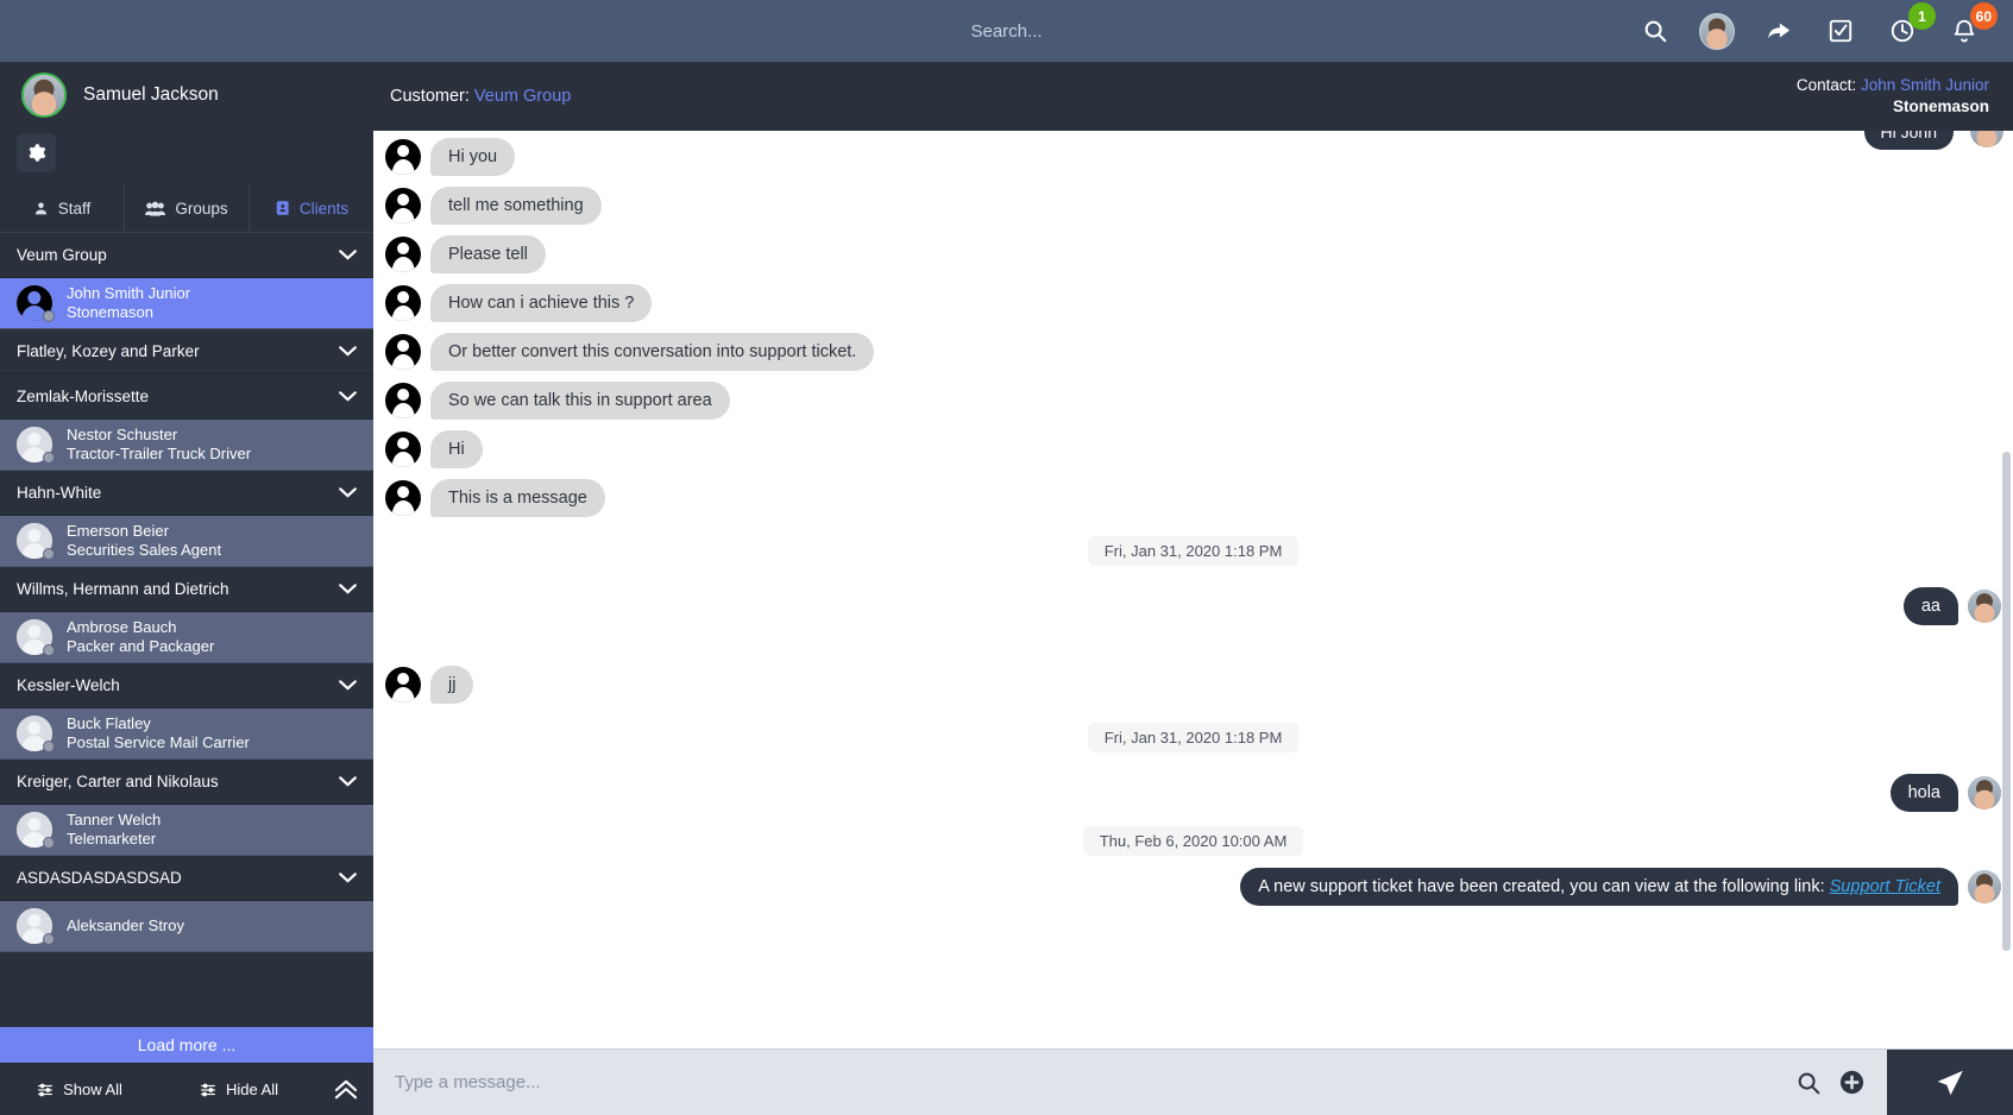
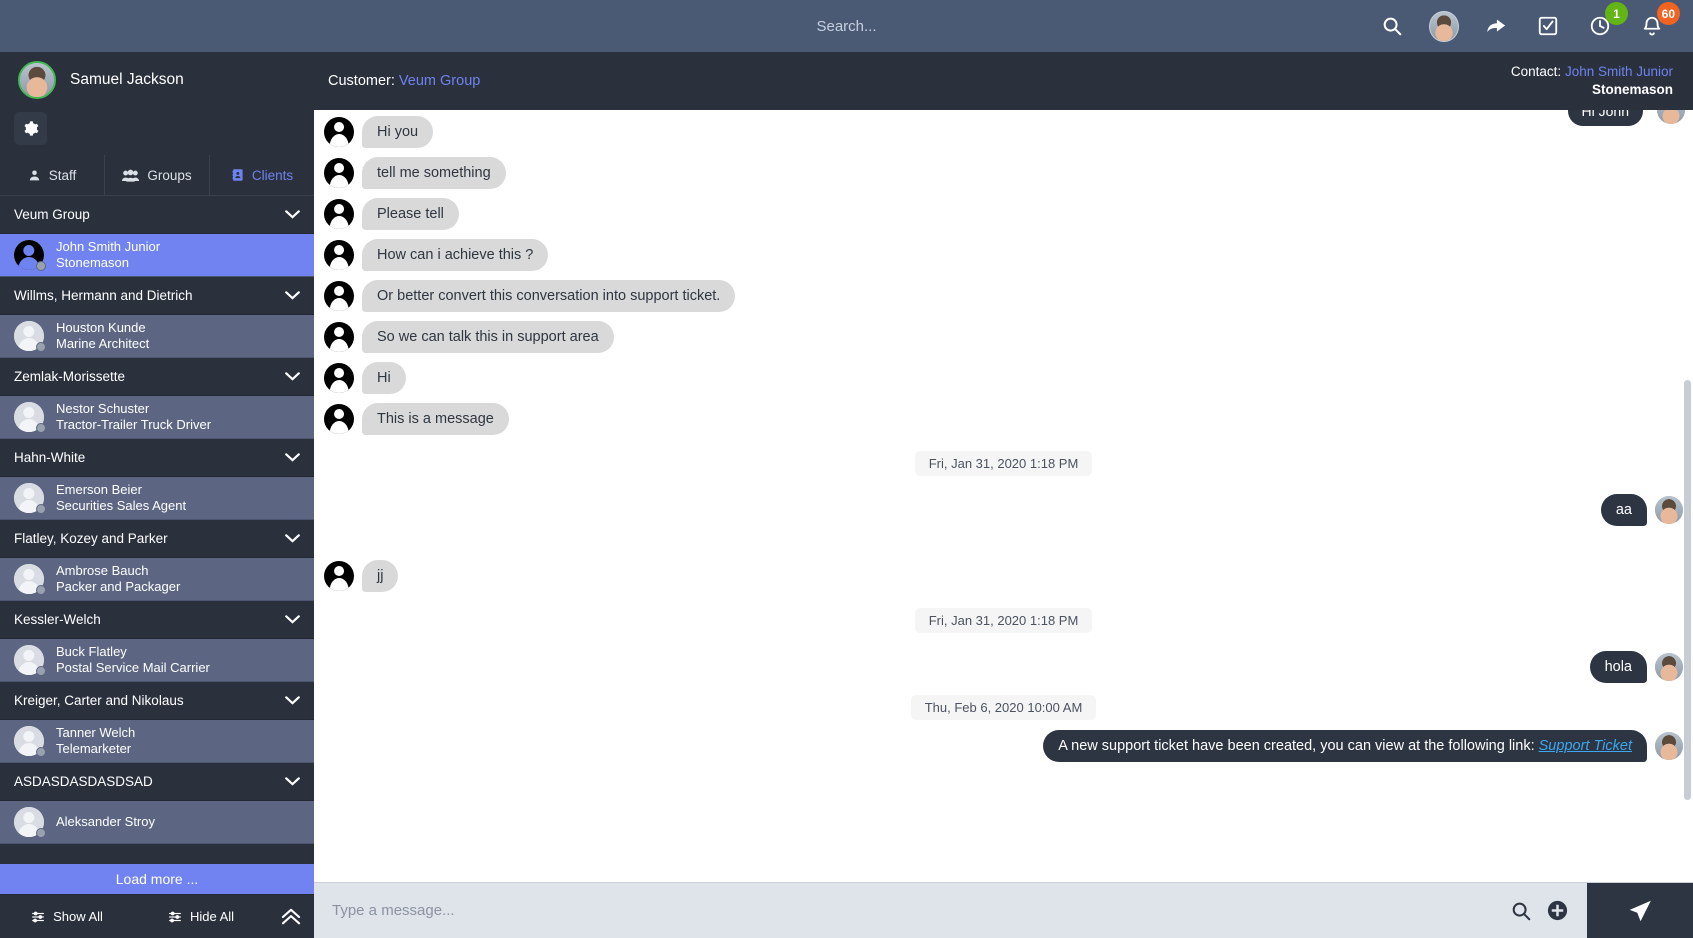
  Search...
  1
  60
  Samuel Jackson
  Staff
  Groups
  Clients
  Veum Group
  John Smith Junior
  Stonemason
- Flatley, Kozey and Parker
+ Willms, Hermann and Dietrich
+ Houston Kunde
+ Marine Architect
  Zemlak-Morissette
  Nestor Schuster
  Tractor-Trailer Truck Driver
  Hahn-White
  Emerson Beier
  Securities Sales Agent
- Willms, Hermann and Dietrich
+ Flatley, Kozey and Parker
  Ambrose Bauch
  Packer and Packager
  Kessler-Welch
  Buck Flatley
  Postal Service Mail Carrier
  Kreiger, Carter and Nikolaus
  Tanner Welch
  Telemarketer
  ASDASDASDASDSAD
  Aleksander Stroy
  Load more ...
  Show All
  Hide All
  Customer: Veum Group
  Contact: John Smith Junior
  Stonemason
  Hi John
  Hi you
  tell me something
  Please tell
  How can i achieve this ?
  Or better convert this conversation into support ticket.
  So we can talk this in support area
  Hi
  This is a message
  Fri, Jan 31, 2020 1:18 PM
  aa
  jj
  Fri, Jan 31, 2020 1:18 PM
  hola
  Thu, Feb 6, 2020 10:00 AM
  A new support ticket have been created, you can view at the following link: Support Ticket
  Type a message...
